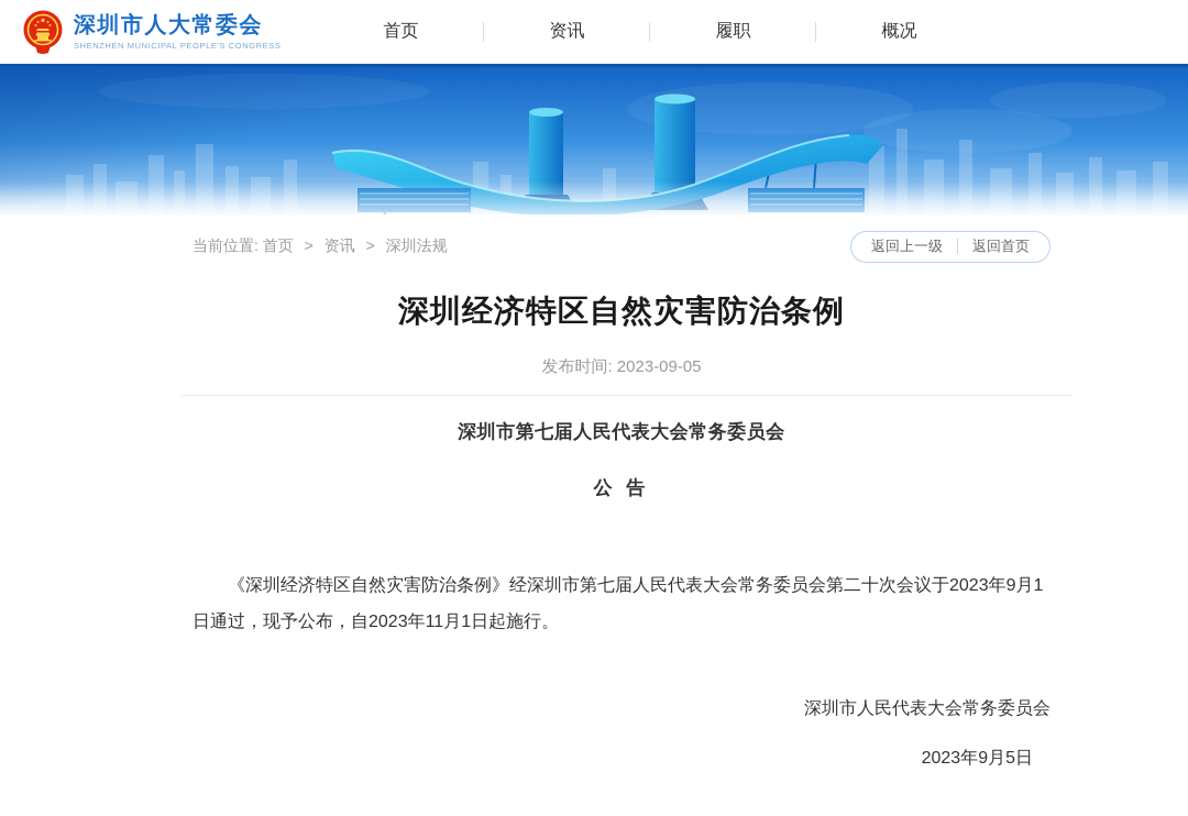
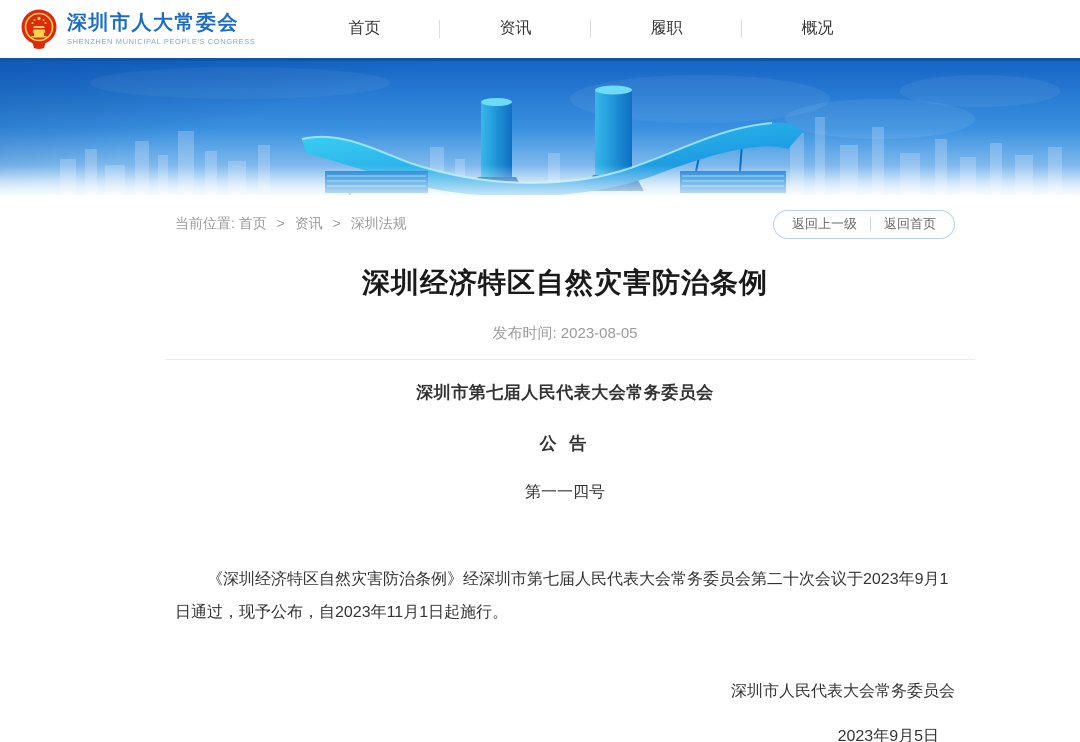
  深圳市人大常委会
  SHENZHEN MUNICIPAL PEOPLE'S CONGRESS
  首页
  资讯
  履职
  概况
  当前位置: 首页 > 资讯 > 深圳法规
  返回上一级
  返回首页
  深圳经济特区自然灾害防治条例
- 发布时间: 2023-09-05
+ 发布时间: 2023-08-05
  深圳市第七届人民代表大会常务委员会
  公 告
+ 第一一四号
  《深圳经济特区自然灾害防治条例》经深圳市第七届人民代表大会常务委员会第二十次会议于2023年9月1日通过，现予公布，自2023年11月1日起施行。
  深圳市人民代表大会常务委员会
  2023年9月5日
